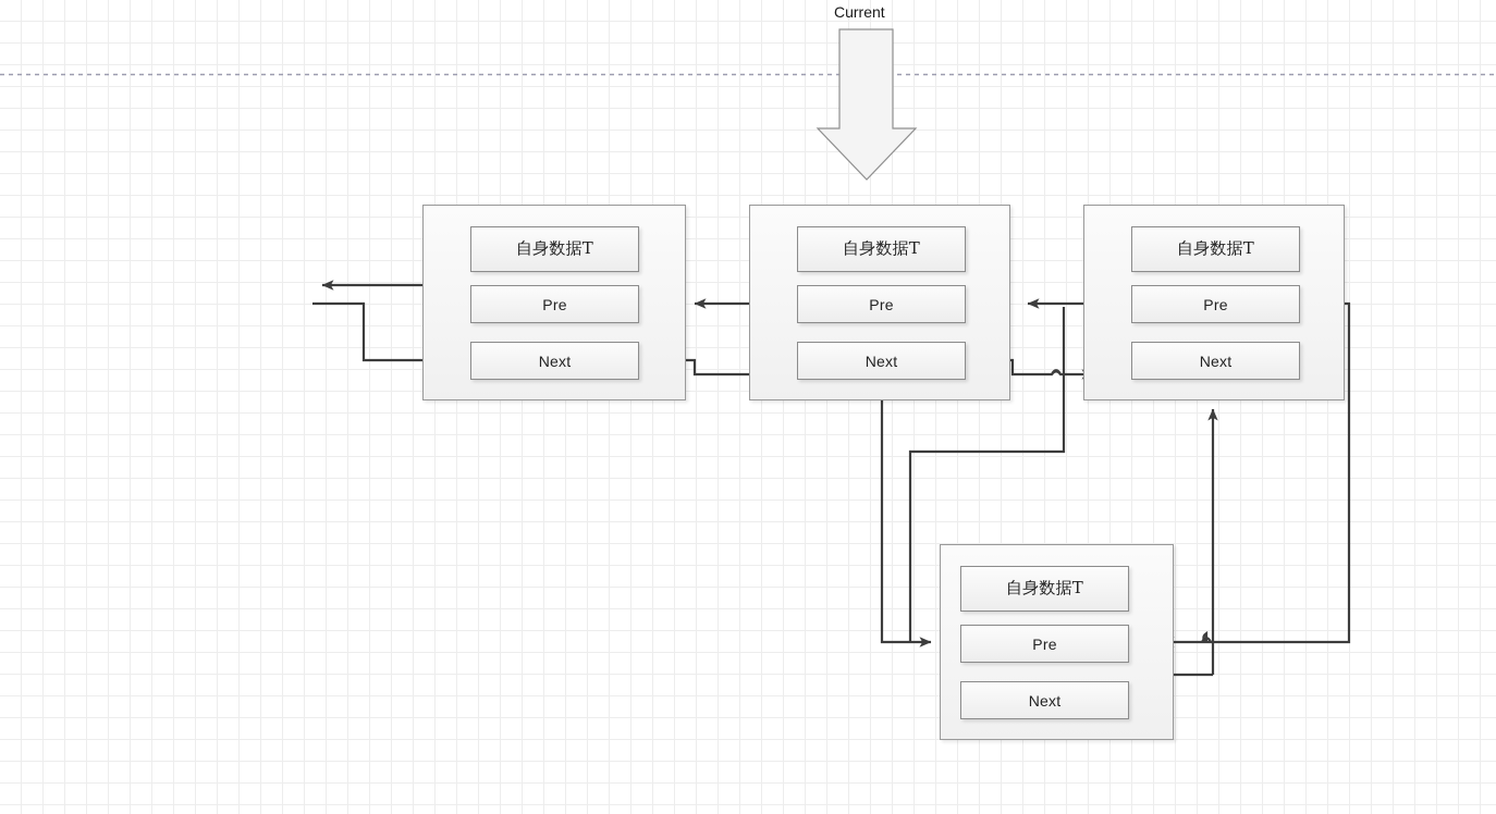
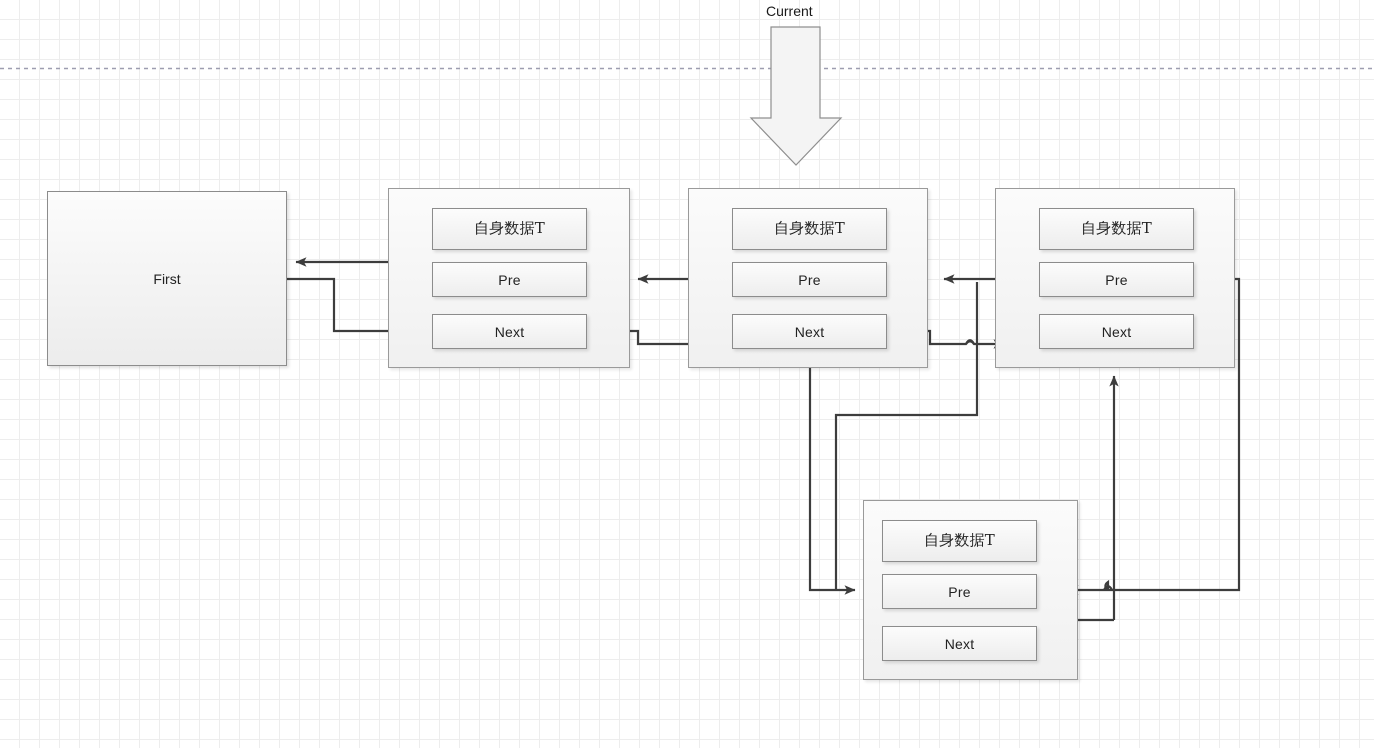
  Current
+ First
  自身数据T
  Pre
  Next
  自身数据T
  Pre
  Next
  自身数据T
  Pre
  Next
  自身数据T
  Pre
  Next
